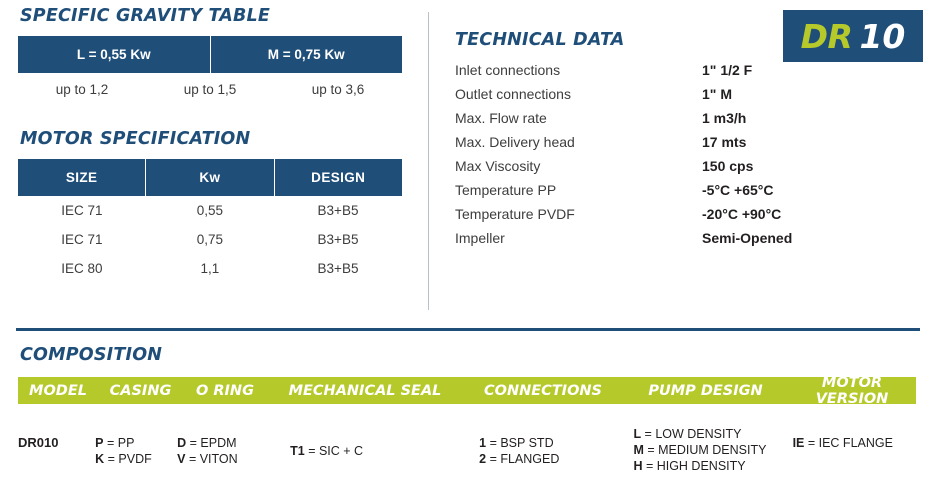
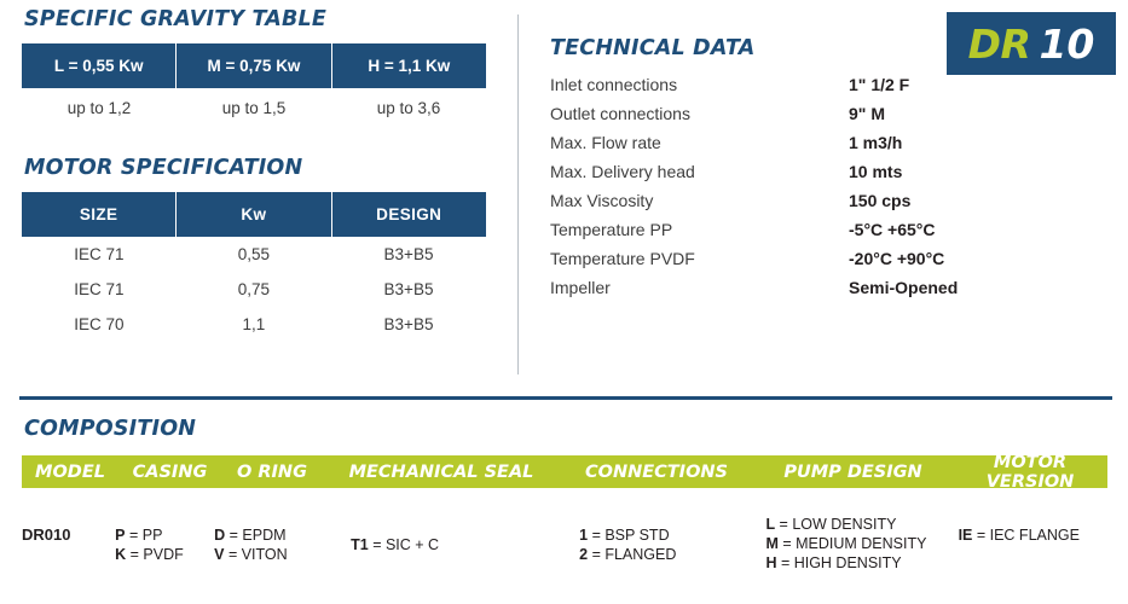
  DR
  10
  SPECIFIC GRAVITY TABLE
  L = 0,55 Kw
  M = 0,75 Kw
+ H = 1,1 Kw
  up to 1,2
  up to 1,5
  up to 3,6
  MOTOR SPECIFICATION
  SIZE	Kw	DESIGN
  IEC 71	0,55	B3+B5
  IEC 71	0,75	B3+B5
- IEC 80	1,1	B3+B5
+ IEC 70	1,1	B3+B5
  TECHNICAL DATA
  Inlet connections
  1" 1/2 F
  Outlet connections
- 1" M
+ 9" M
  Max. Flow rate
  1 m3/h
  Max. Delivery head
- 17 mts
+ 10 mts
  Max Viscosity
  150 cps
  Temperature PP
  -5°C +65°C
  Temperature PVDF
  -20°C +90°C
  Impeller
  Semi-Opened
  COMPOSITION
  MODEL
  CASING
  O RING
  MECHANICAL SEAL
  CONNECTIONS
  PUMP DESIGN
  MOTOR VERSION
  DR010
  P = PP
  K = PVDF
  D = EPDM
  V = VITON
  T1 = SIC + C
  1 = BSP STD
  2 = FLANGED
  L = LOW DENSITY
  M = MEDIUM DENSITY
  H = HIGH DENSITY
  IE = IEC FLANGE
